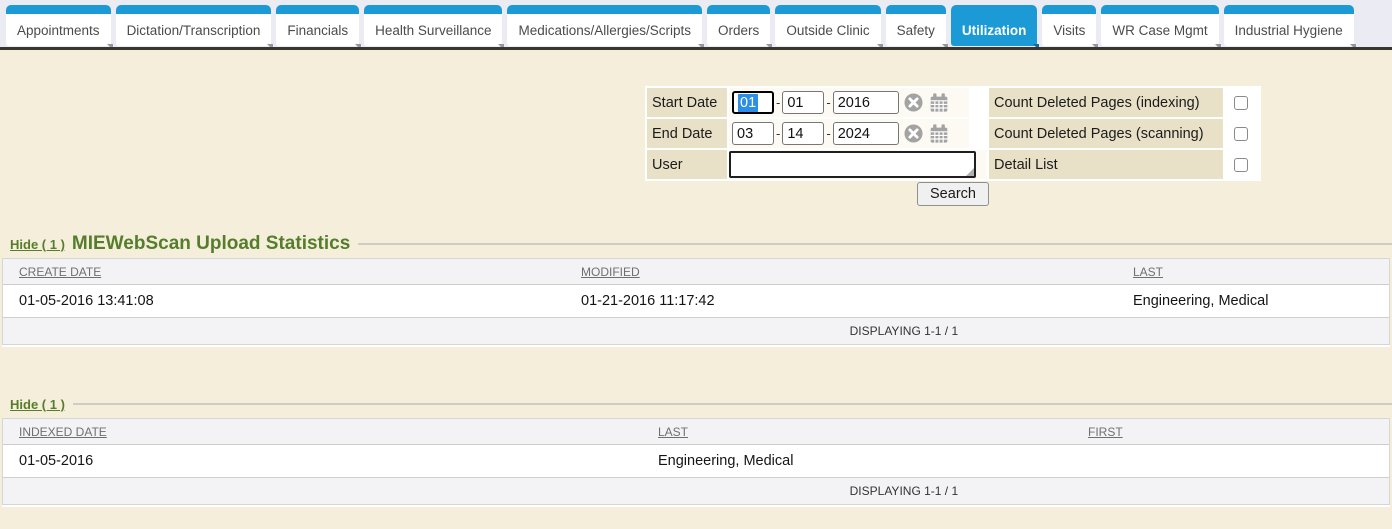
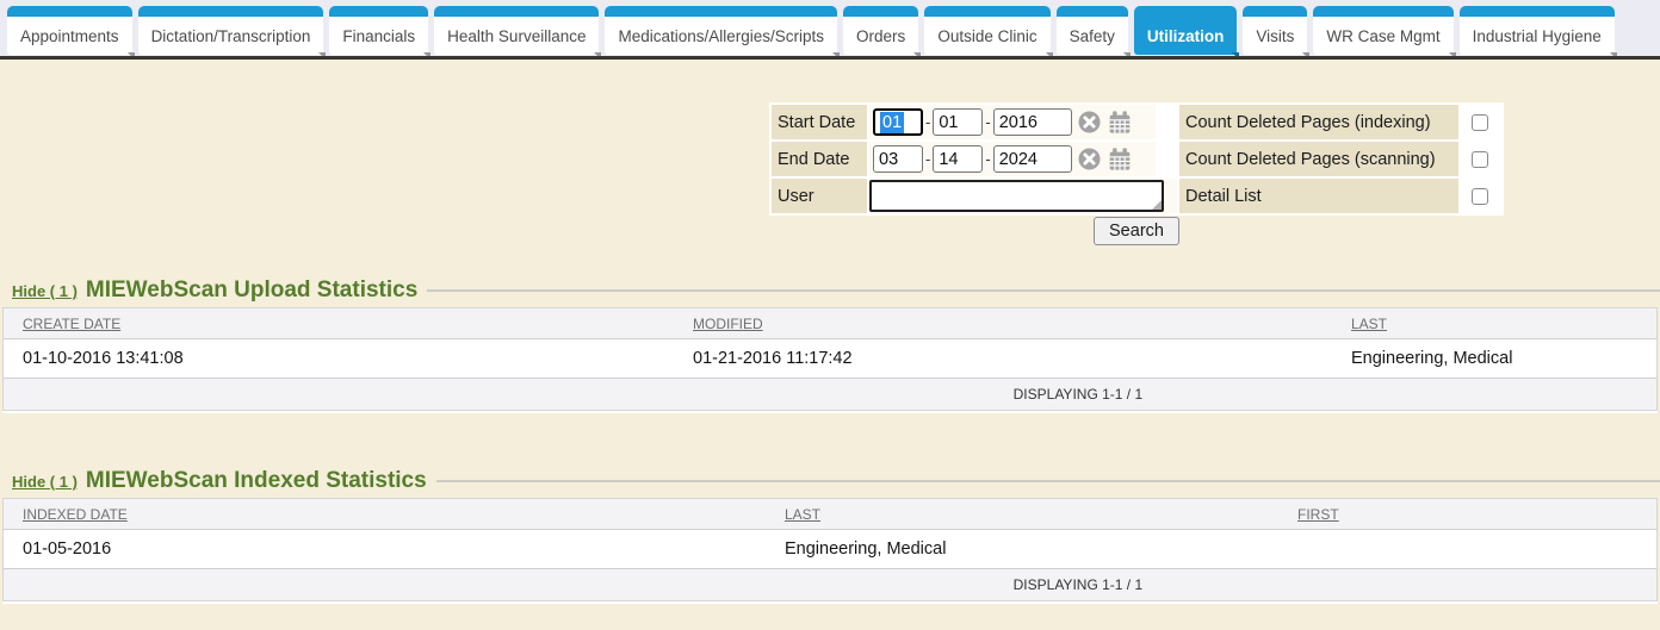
  Appointments
  Dictation/Transcription
  Financials
  Health Surveillance
  Medications/Allergies/Scripts
  Orders
  Outside Clinic
  Safety
  Utilization
  Visits
  WR Case Mgmt
  Industrial Hygiene
  Start Date
  01
  -
  01
  -
  2016
  Count Deleted Pages (indexing)
  End Date
  03
  -
  14
  -
  2024
  Count Deleted Pages (scanning)
  User
  Detail List
  Search
  Hide ( 1 )
  MIEWebScan Upload Statistics
  CREATE DATE
  MODIFIED
  LAST
- 01-05-2016 13:41:08
+ 01-10-2016 13:41:08
  01-21-2016 11:17:42
  Engineering, Medical
  DISPLAYING 1-1 / 1
  Hide ( 1 )
+ MIEWebScan Indexed Statistics
  INDEXED DATE
  LAST
  FIRST
  01-05-2016
  Engineering, Medical
  DISPLAYING 1-1 / 1
